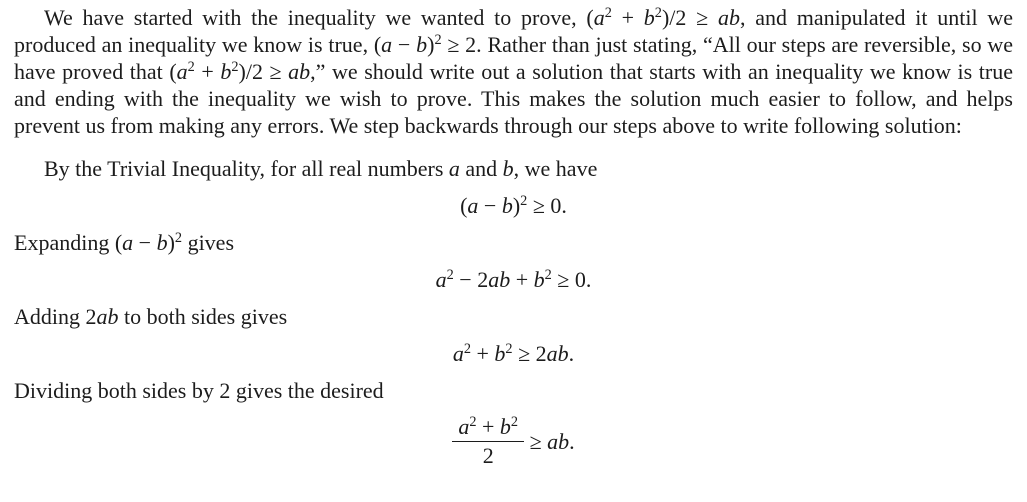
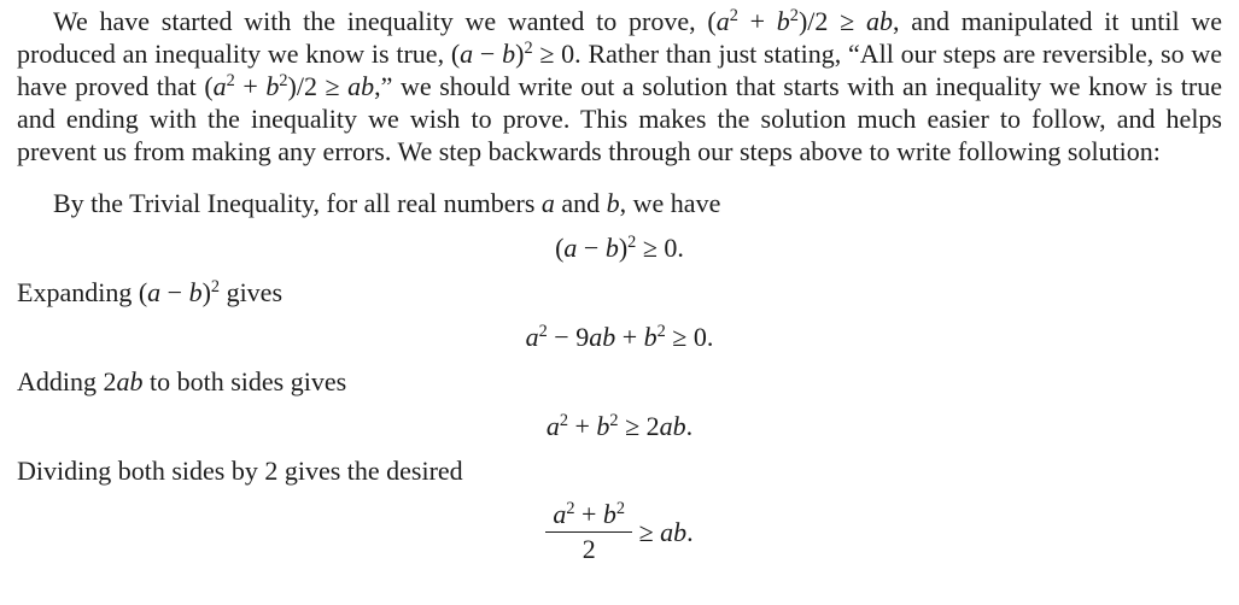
- We have started with the inequality we wanted to prove, (a2 + b2)/2 ≥ ab, and manipulated it until we produced an inequality we know is true, (a − b)2 ≥ 2. Rather than just stating, “All our steps are reversible, so we have proved that (a2 + b2)/2 ≥ ab,” we should write out a solution that starts with an inequality we know is true and ending with the inequality we wish to prove. This makes the solution much easier to follow, and helps prevent us from making any errors. We step backwards through our steps above to write following solution:
+ We have started with the inequality we wanted to prove, (a2 + b2)/2 ≥ ab, and manipulated it until we produced an inequality we know is true, (a − b)2 ≥ 0. Rather than just stating, “All our steps are reversible, so we have proved that (a2 + b2)/2 ≥ ab,” we should write out a solution that starts with an inequality we know is true and ending with the inequality we wish to prove. This makes the solution much easier to follow, and helps prevent us from making any errors. We step backwards through our steps above to write following solution:
  By the Trivial Inequality, for all real numbers a and b, we have
  (a − b)2 ≥ 0.
  Expanding (a − b)2 gives
- a2 − 2ab + b2 ≥ 0.
+ a2 − 9ab + b2 ≥ 0.
  Adding 2ab to both sides gives
  a2 + b2 ≥ 2ab.
  Dividing both sides by 2 gives the desired
  a2 + b2
  2
  ≥ ab.
